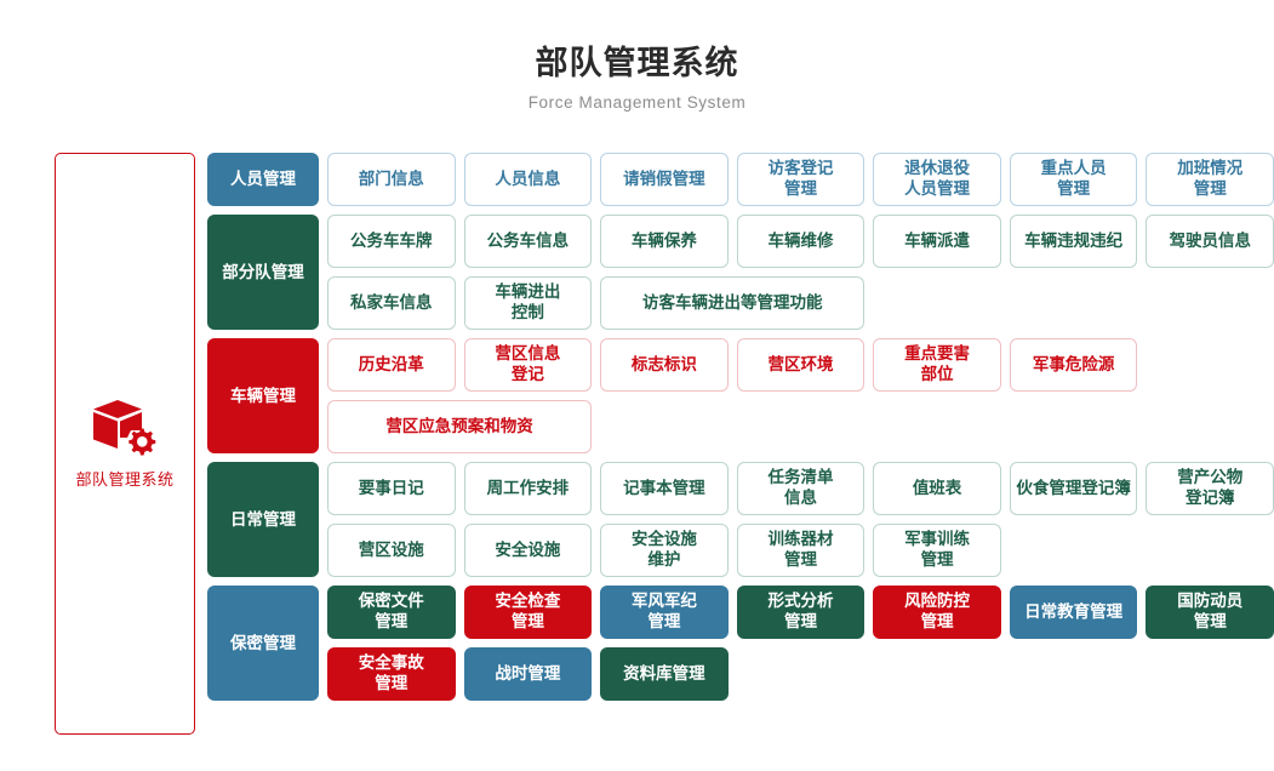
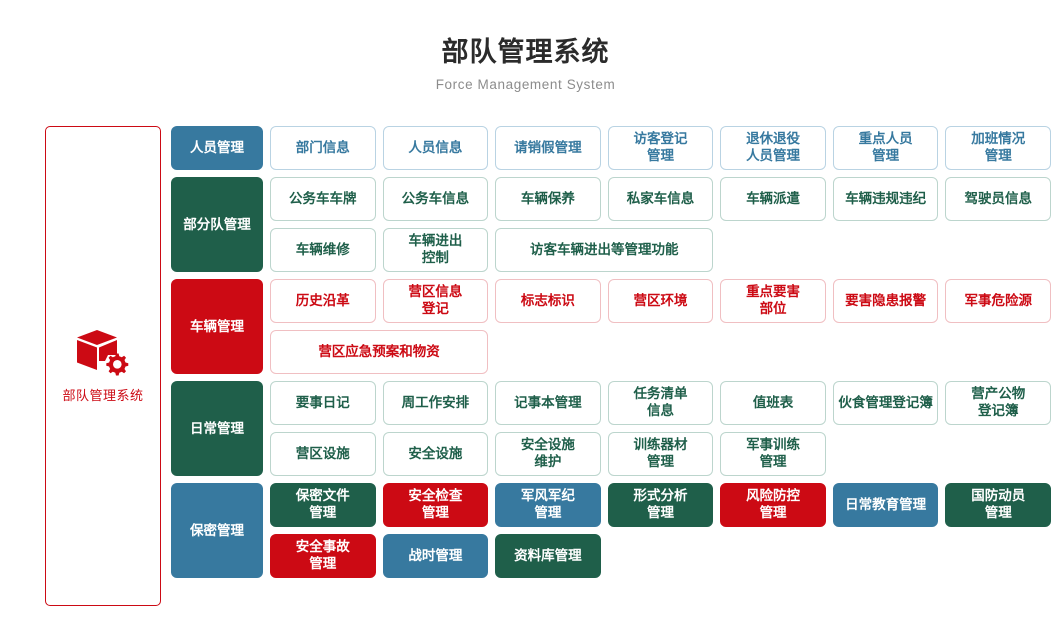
  部队管理系统
  Force Management System
  部队管理系统
  人员管理
  部门信息
  人员信息
  请销假管理
  访客登记
  管理
  退休退役
  人员管理
  重点人员
  管理
  加班情况
  管理
  部分队管理
  公务车车牌
  公务车信息
  车辆保养
- 车辆维修
+ 私家车信息
  车辆派遣
  车辆违规违纪
  驾驶员信息
- 私家车信息
+ 车辆维修
  车辆进出
  控制
  访客车辆进出等管理功能
  车辆管理
  历史沿革
  营区信息
  登记
  标志标识
  营区环境
  重点要害
  部位
+ 要害隐患报警
  军事危险源
  营区应急预案和物资
  日常管理
  要事日记
  周工作安排
  记事本管理
  任务清单
  信息
  值班表
  伙食管理登记簿
  营产公物
  登记簿
  营区设施
  安全设施
  安全设施
  维护
  训练器材
  管理
  军事训练
  管理
  保密管理
  保密文件
  管理
  安全检查
  管理
  军风军纪
  管理
  形式分析
  管理
  风险防控
  管理
  日常教育管理
  国防动员
  管理
  安全事故
  管理
  战时管理
  资料库管理
